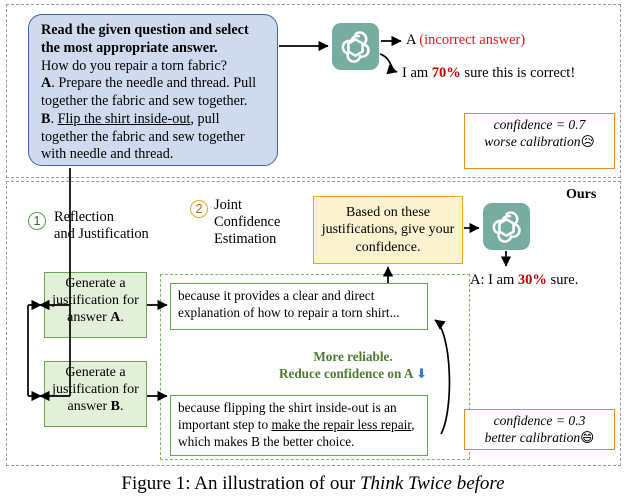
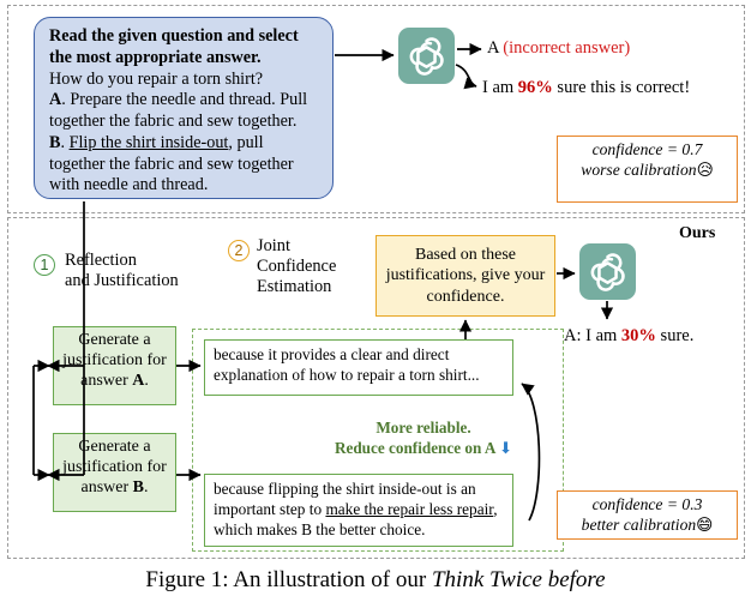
  Read the given question and select the most appropriate answer.
- How do you repair a torn fabric?
+ How do you repair a torn shirt?
  A. Prepare the needle and thread. Pull together the fabric and sew together.
  B. Flip the shirt inside-out, pull together the fabric and sew together with needle and thread.
  A (incorrect answer)
- I am 70% sure this is correct!
+ I am 96% sure this is correct!
  confidence = 0.7
  worse calibration😥
  Ours
  1
  Reflection
  and Justification
  2
  Joint
  Confidence
  Estimation
  enerate a jusification for nswer A.
  enerate a jusification for answer B.
  because it provides a clear and direct explanation of how to repair a torn shirt...
  because flipping the shirt inside-out is an important step to make the repair less repair, which makes B the better choice.
  More reliable.
  Reduce confidence on A ⬇
  Based on these justifications, give your confidence.
  A: I am 30% sure.
  confidence = 0.3
  better calibration😄
  Figure 1: An illustration of our Think Twice before
